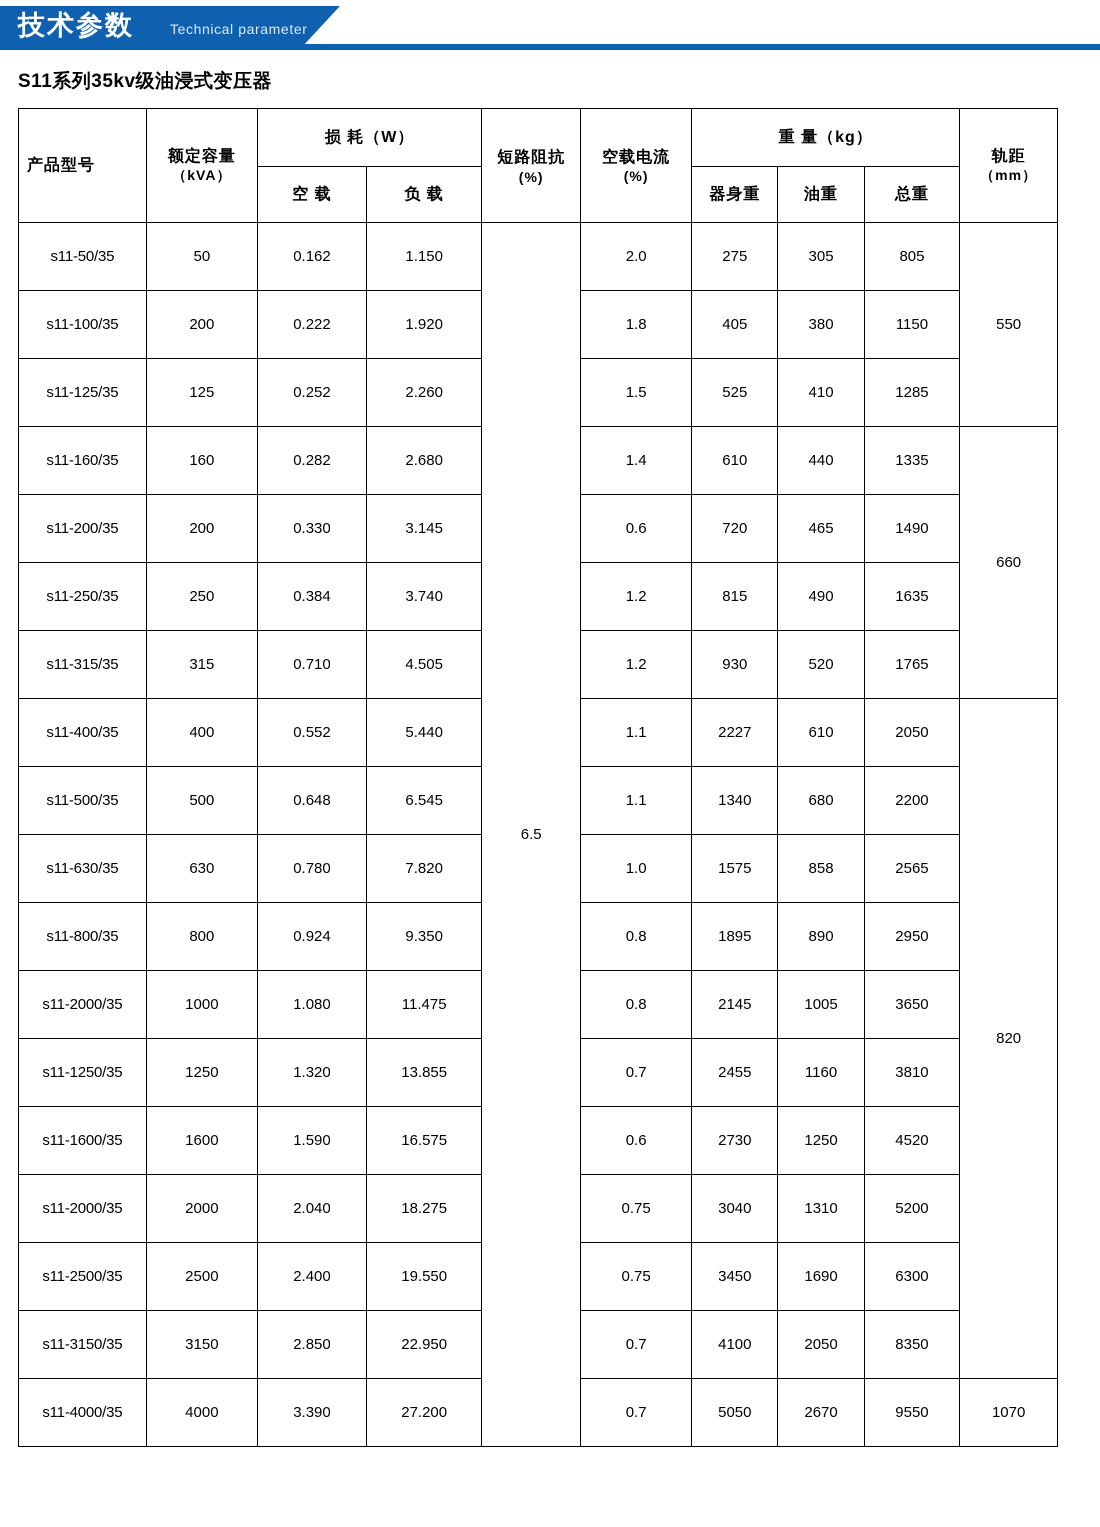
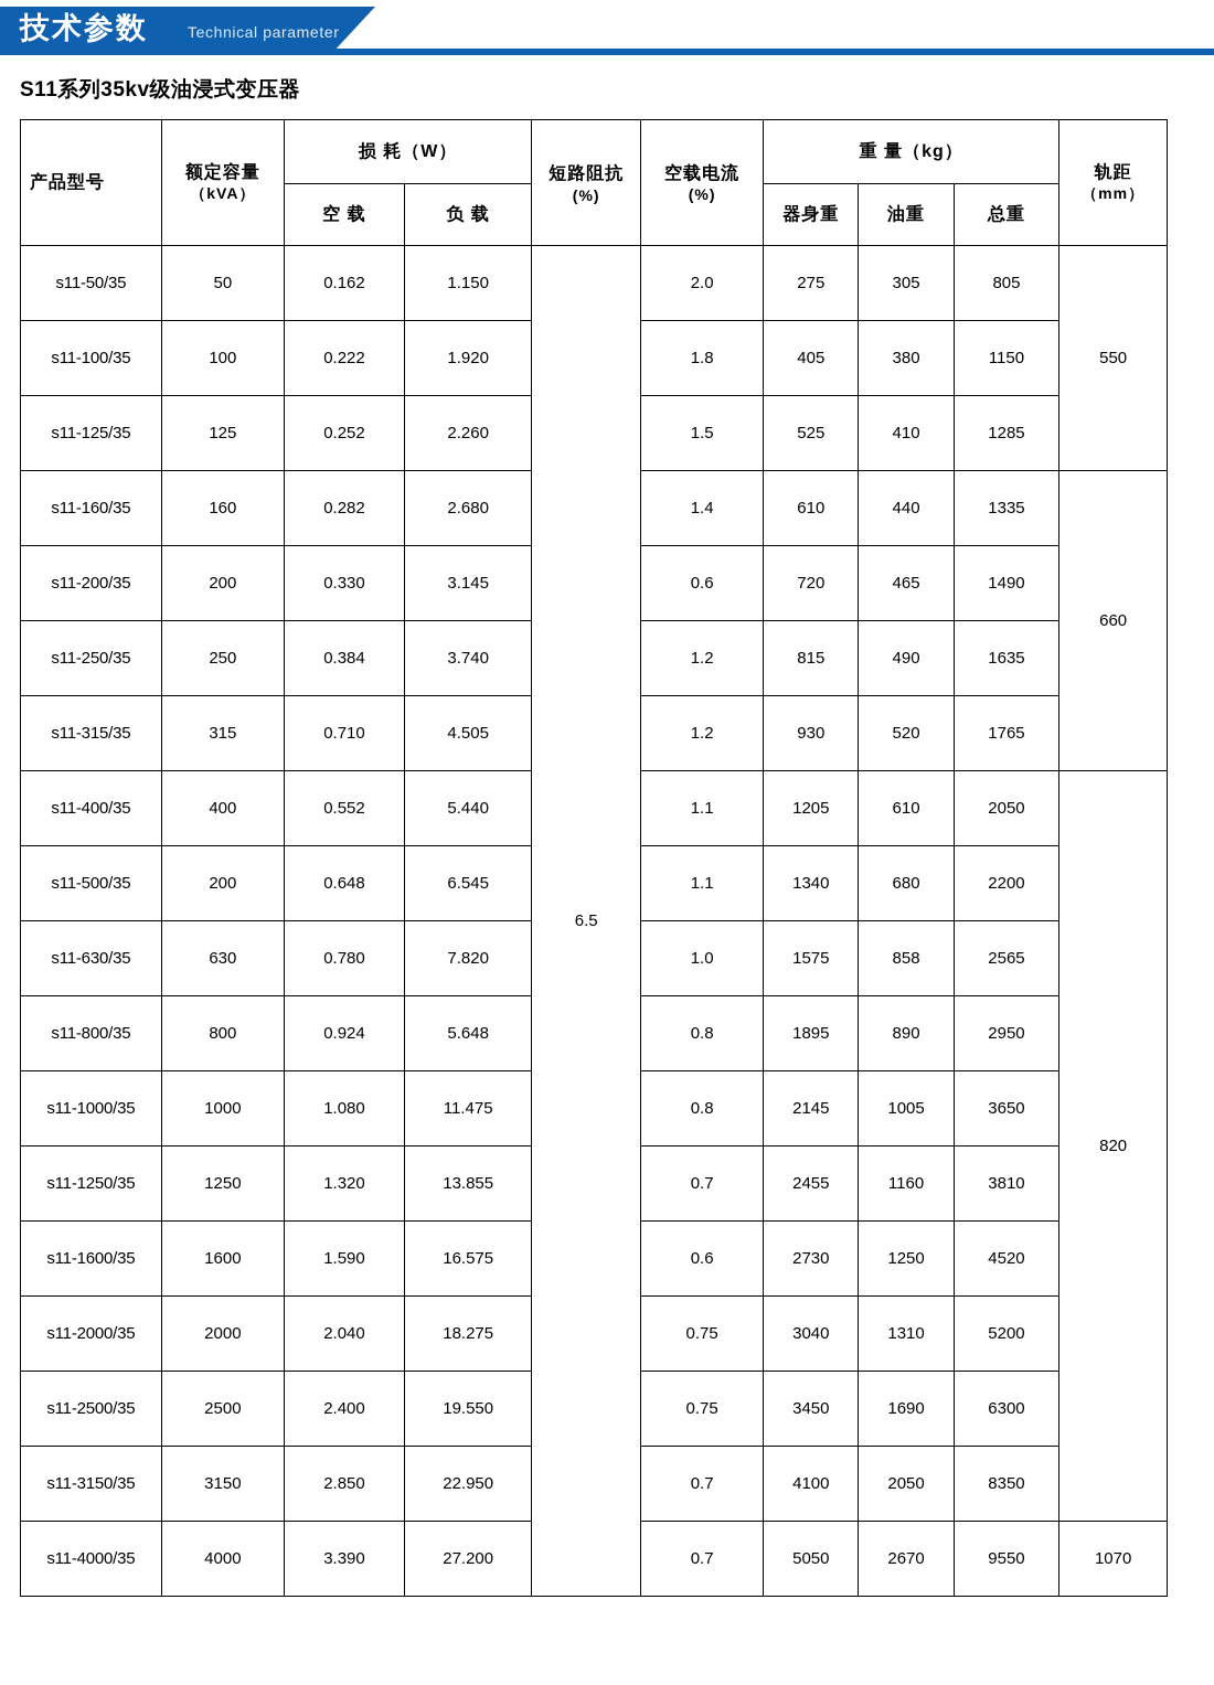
  技术参数
  Technical parameter
  S11系列35kv级油浸式变压器
  产品型号	额定容量 （kVA）	损 耗（W）	短路阻抗 (%)	空载电流 (%)	重 量（kg）	轨距 （mm）
  空 载	负 载	器身重	油重	总重
  s11-50/35	50	0.162	1.150	6.5	2.0	275	305	805	550
- s11-100/35	200	0.222	1.920	1.8	405	380	1150
+ s11-100/35	100	0.222	1.920	1.8	405	380	1150
  s11-125/35	125	0.252	2.260	1.5	525	410	1285
  s11-160/35	160	0.282	2.680	1.4	610	440	1335	660
  s11-200/35	200	0.330	3.145	0.6	720	465	1490
  s11-250/35	250	0.384	3.740	1.2	815	490	1635
  s11-315/35	315	0.710	4.505	1.2	930	520	1765
- s11-400/35	400	0.552	5.440	1.1	2227	610	2050	820
+ s11-400/35	400	0.552	5.440	1.1	1205	610	2050	820
- s11-500/35	500	0.648	6.545	1.1	1340	680	2200
+ s11-500/35	200	0.648	6.545	1.1	1340	680	2200
  s11-630/35	630	0.780	7.820	1.0	1575	858	2565
- s11-800/35	800	0.924	9.350	0.8	1895	890	2950
+ s11-800/35	800	0.924	5.648	0.8	1895	890	2950
- s11-2000/35	1000	1.080	11.475	0.8	2145	1005	3650
+ s11-1000/35	1000	1.080	11.475	0.8	2145	1005	3650
  s11-1250/35	1250	1.320	13.855	0.7	2455	1160	3810
  s11-1600/35	1600	1.590	16.575	0.6	2730	1250	4520
  s11-2000/35	2000	2.040	18.275	0.75	3040	1310	5200
  s11-2500/35	2500	2.400	19.550	0.75	3450	1690	6300
  s11-3150/35	3150	2.850	22.950	0.7	4100	2050	8350
  s11-4000/35	4000	3.390	27.200	0.7	5050	2670	9550	1070
